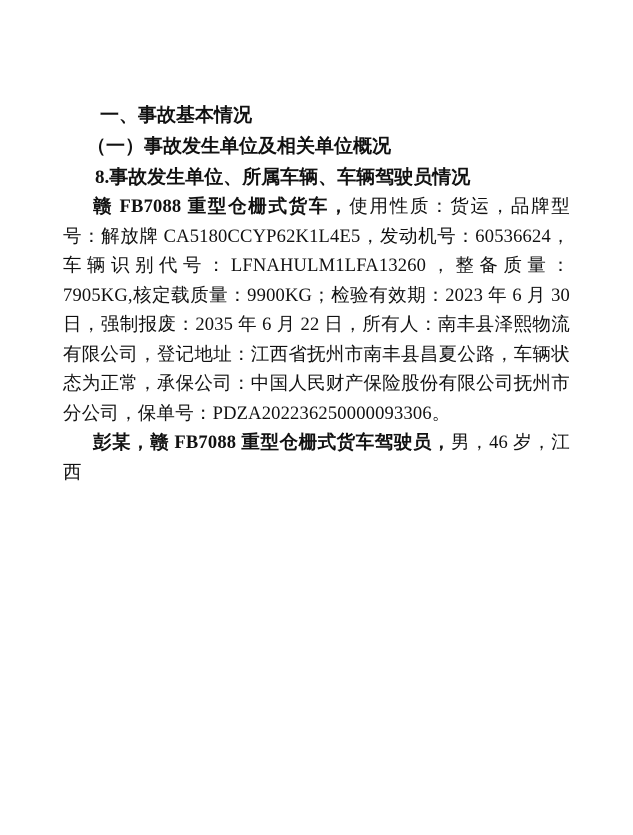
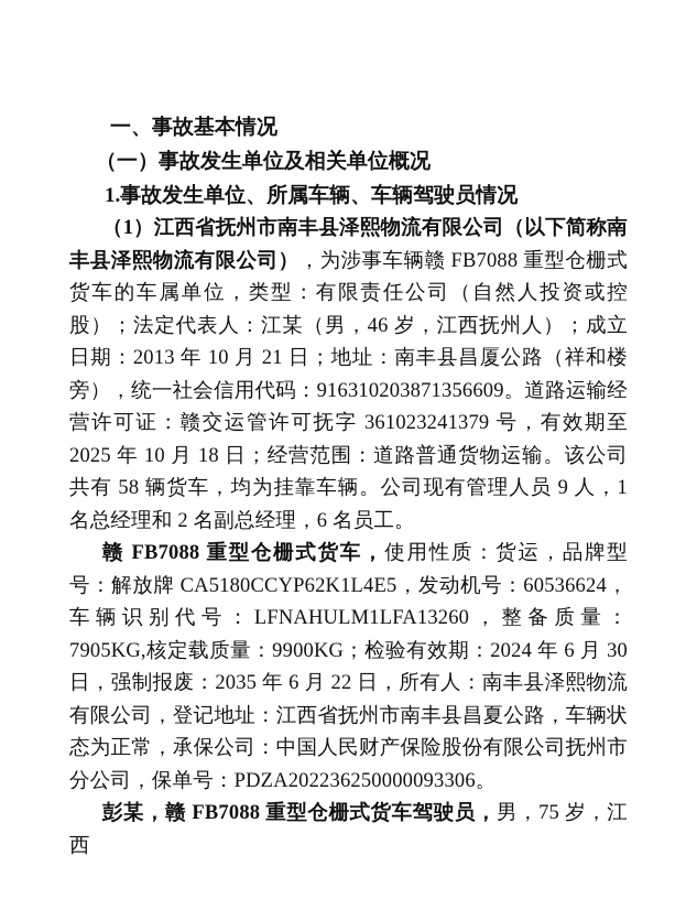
  一、事故基本情况
  （一）事故发生单位及相关单位概况
- 8.事故发生单位、所属车辆、车辆驾驶员情况
+ 1.事故发生单位、所属车辆、车辆驾驶员情况
+ （1）江西省抚州市南丰县泽熙物流有限公司（以下简称南丰县泽熙物流有限公司），为涉事车辆赣 FB7088 重型仓栅式货车的车属单位，类型：有限责任公司（自然人投资或控股）；法定代表人：江某（男，46 岁，江西抚州人）；成立日期：2013 年 10 月 21 日；地址：南丰县昌厦公路（祥和楼旁），统一社会信用代码：916310203871356609。道路运输经营许可证：赣交运管许可抚字 361023241379 号，有效期至 2025 年 10 月 18 日；经营范围：道路普通货物运输。该公司共有 58 辆货车，均为挂靠车辆。公司现有管理人员 9 人，1 名总经理和 2 名副总经理，6 名员工。
- 赣 FB7088 重型仓栅式货车，使用性质：货运，品牌型号：解放牌 CA5180CCYP62K1L4E5，发动机号：60536624，车辆识别代号：LFNAHULM1LFA13260，整备质量：7905KG,核定载质量：9900KG；检验有效期：2023 年 6 月 30 日，强制报废：2035 年 6 月 22 日，所有人：南丰县泽熙物流有限公司，登记地址：江西省抚州市南丰县昌夏公路，车辆状态为正常，承保公司：中国人民财产保险股份有限公司抚州市分公司，保单号：PDZA202236250000093306。
+ 赣 FB7088 重型仓栅式货车，使用性质：货运，品牌型号：解放牌 CA5180CCYP62K1L4E5，发动机号：60536624，车辆识别代号：LFNAHULM1LFA13260，整备质量：7905KG,核定载质量：9900KG；检验有效期：2024 年 6 月 30 日，强制报废：2035 年 6 月 22 日，所有人：南丰县泽熙物流有限公司，登记地址：江西省抚州市南丰县昌夏公路，车辆状态为正常，承保公司：中国人民财产保险股份有限公司抚州市分公司，保单号：PDZA202236250000093306。
- 彭某，赣 FB7088 重型仓栅式货车驾驶员，男，46 岁，江西
+ 彭某，赣 FB7088 重型仓栅式货车驾驶员，男，75 岁，江西
